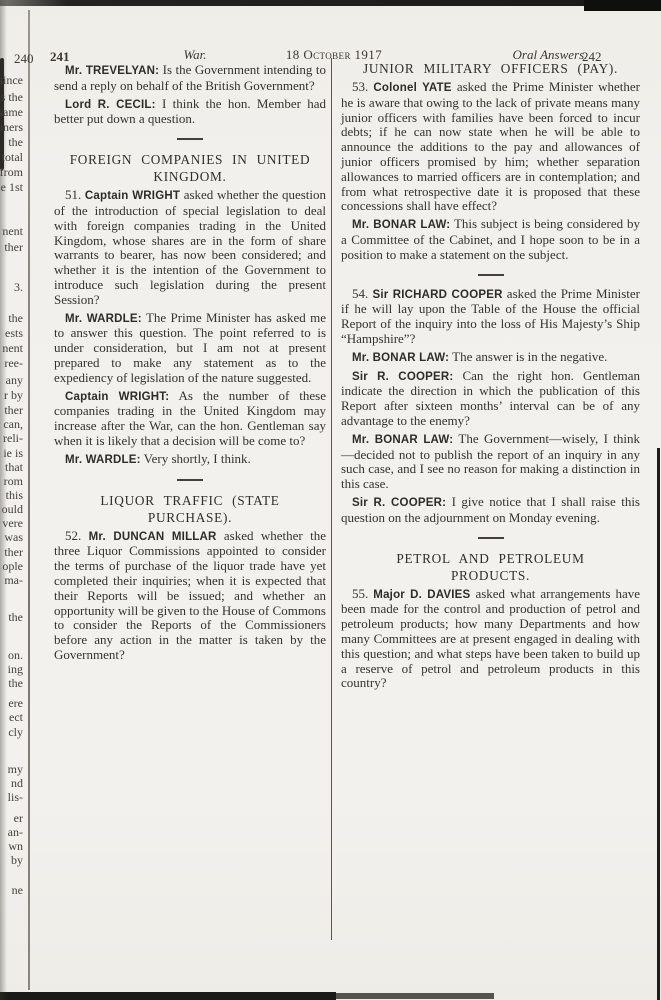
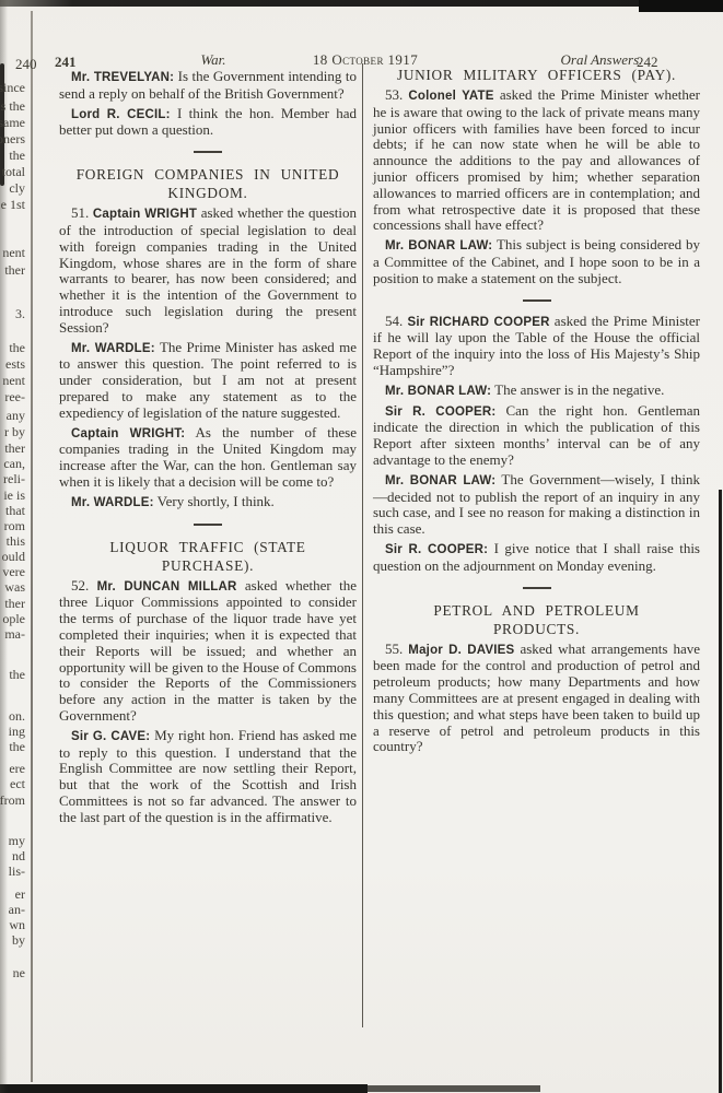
  240
  241
  War.
  18 October 1917
  Oral Answers.
  242
  since
  s the
  same
  oners
  the
  total
- from
+ cly
  e 1st
  nent
  ther
  3.
  the
  ests
  nent
  ree-
  any
  r by
  ther
  can,
  reli-
  ie is
  that
  rom
  this
  ould
  vere
  was
  ther
  ople
  ma-
  the
  on.
  ing
  the
  ere
  ect
- cly
+ from
  my
  nd
  lis-
  er
  an-
  wn
  by
  ne
  Mr. TREVELYAN: Is the Government intending to send a reply on behalf of the British Government?
  Lord R. CECIL: I think the hon. Member had better put down a question.
  FOREIGN COMPANIES IN UNITED
  KINGDOM.
  51. Captain WRIGHT asked whether the question of the introduction of special legislation to deal with foreign companies trading in the United Kingdom, whose shares are in the form of share warrants to bearer, has now been considered; and whether it is the intention of the Government to introduce such legislation during the present Session?
  Mr. WARDLE: The Prime Minister has asked me to answer this question. The point referred to is under consideration, but I am not at present prepared to make any statement as to the expediency of legislation of the nature suggested.
  Captain WRIGHT: As the number of these companies trading in the United Kingdom may increase after the War, can the hon. Gentleman say when it is likely that a decision will be come to?
  Mr. WARDLE: Very shortly, I think.
  LIQUOR TRAFFIC (STATE
  PURCHASE).
  52. Mr. DUNCAN MILLAR asked whether the three Liquor Commissions appointed to consider the terms of purchase of the liquor trade have yet completed their inquiries; when it is expected that their Reports will be issued; and whether an opportunity will be given to the House of Commons to consider the Reports of the Commissioners before any action in the matter is taken by the Government?
+ Sir G. CAVE: My right hon. Friend has asked me to reply to this question. I understand that the English Committee are now settling their Report, but that the work of the Scottish and Irish Committees is not so far advanced. The answer to the last part of the question is in the affirmative.
  JUNIOR MILITARY OFFICERS (PAY).
  53. Colonel YATE asked the Prime Minister whether he is aware that owing to the lack of private means many junior officers with families have been forced to incur debts; if he can now state when he will be able to announce the additions to the pay and allowances of junior officers promised by him; whether separation allowances to married officers are in contemplation; and from what retrospective date it is proposed that these concessions shall have effect?
  Mr. BONAR LAW: This subject is being considered by a Committee of the Cabinet, and I hope soon to be in a position to make a statement on the subject.
  54. Sir RICHARD COOPER asked the Prime Minister if he will lay upon the Table of the House the official Report of the inquiry into the loss of His Majesty’s Ship “Hampshire”?
  Mr. BONAR LAW: The answer is in the negative.
  Sir R. COOPER: Can the right hon. Gentleman indicate the direction in which the publication of this Report after sixteen months’ interval can be of any advantage to the enemy?
  Mr. BONAR LAW: The Government—wisely, I think—decided not to publish the report of an inquiry in any such case, and I see no reason for making a distinction in this case.
  Sir R. COOPER: I give notice that I shall raise this question on the adjournment on Monday evening.
  PETROL AND PETROLEUM
  PRODUCTS.
  55. Major D. DAVIES asked what arrangements have been made for the control and production of petrol and petroleum products; how many Departments and how many Committees are at present engaged in dealing with this question; and what steps have been taken to build up a reserve of petrol and petroleum products in this country?
